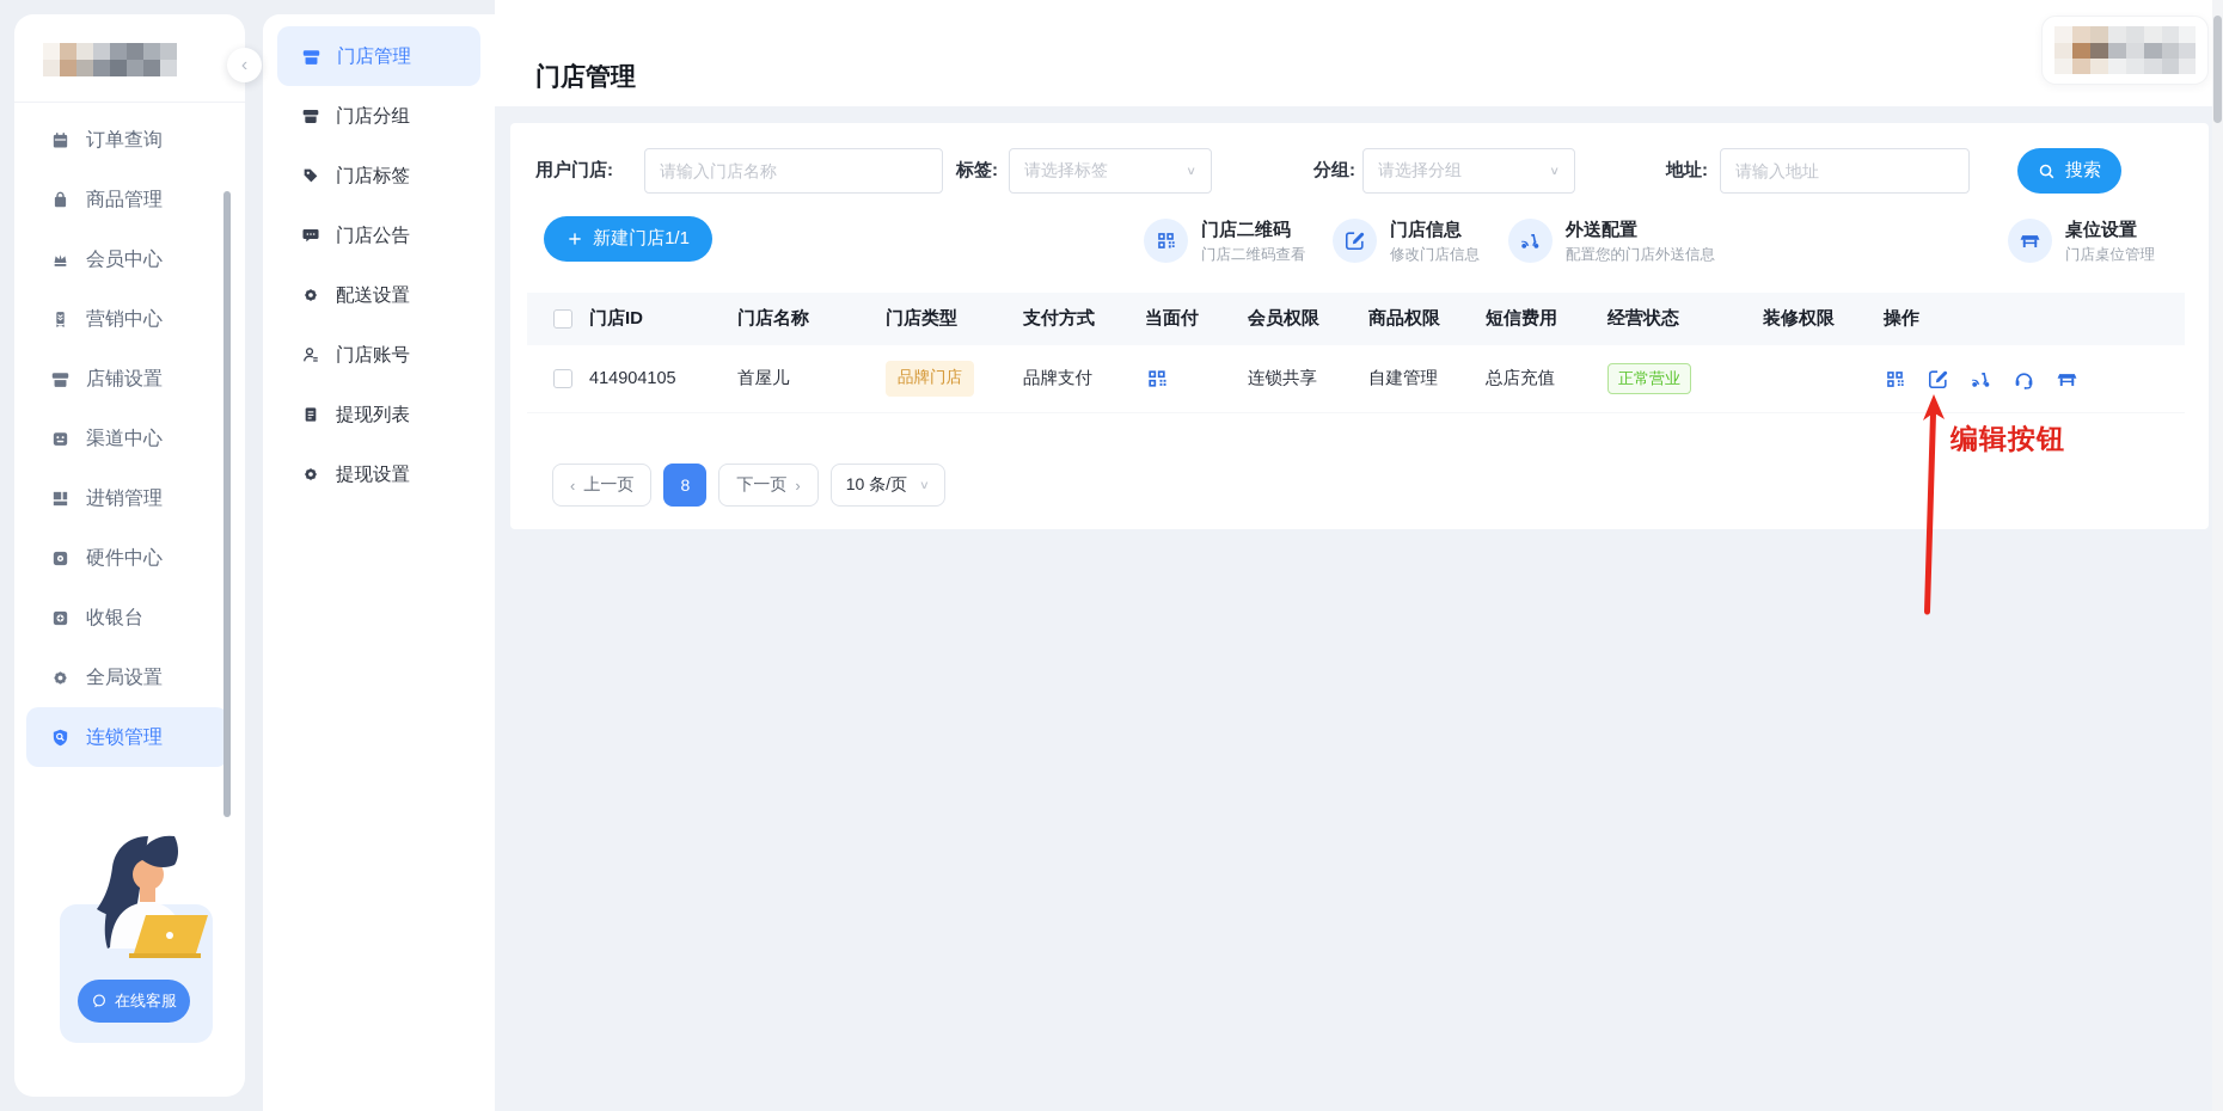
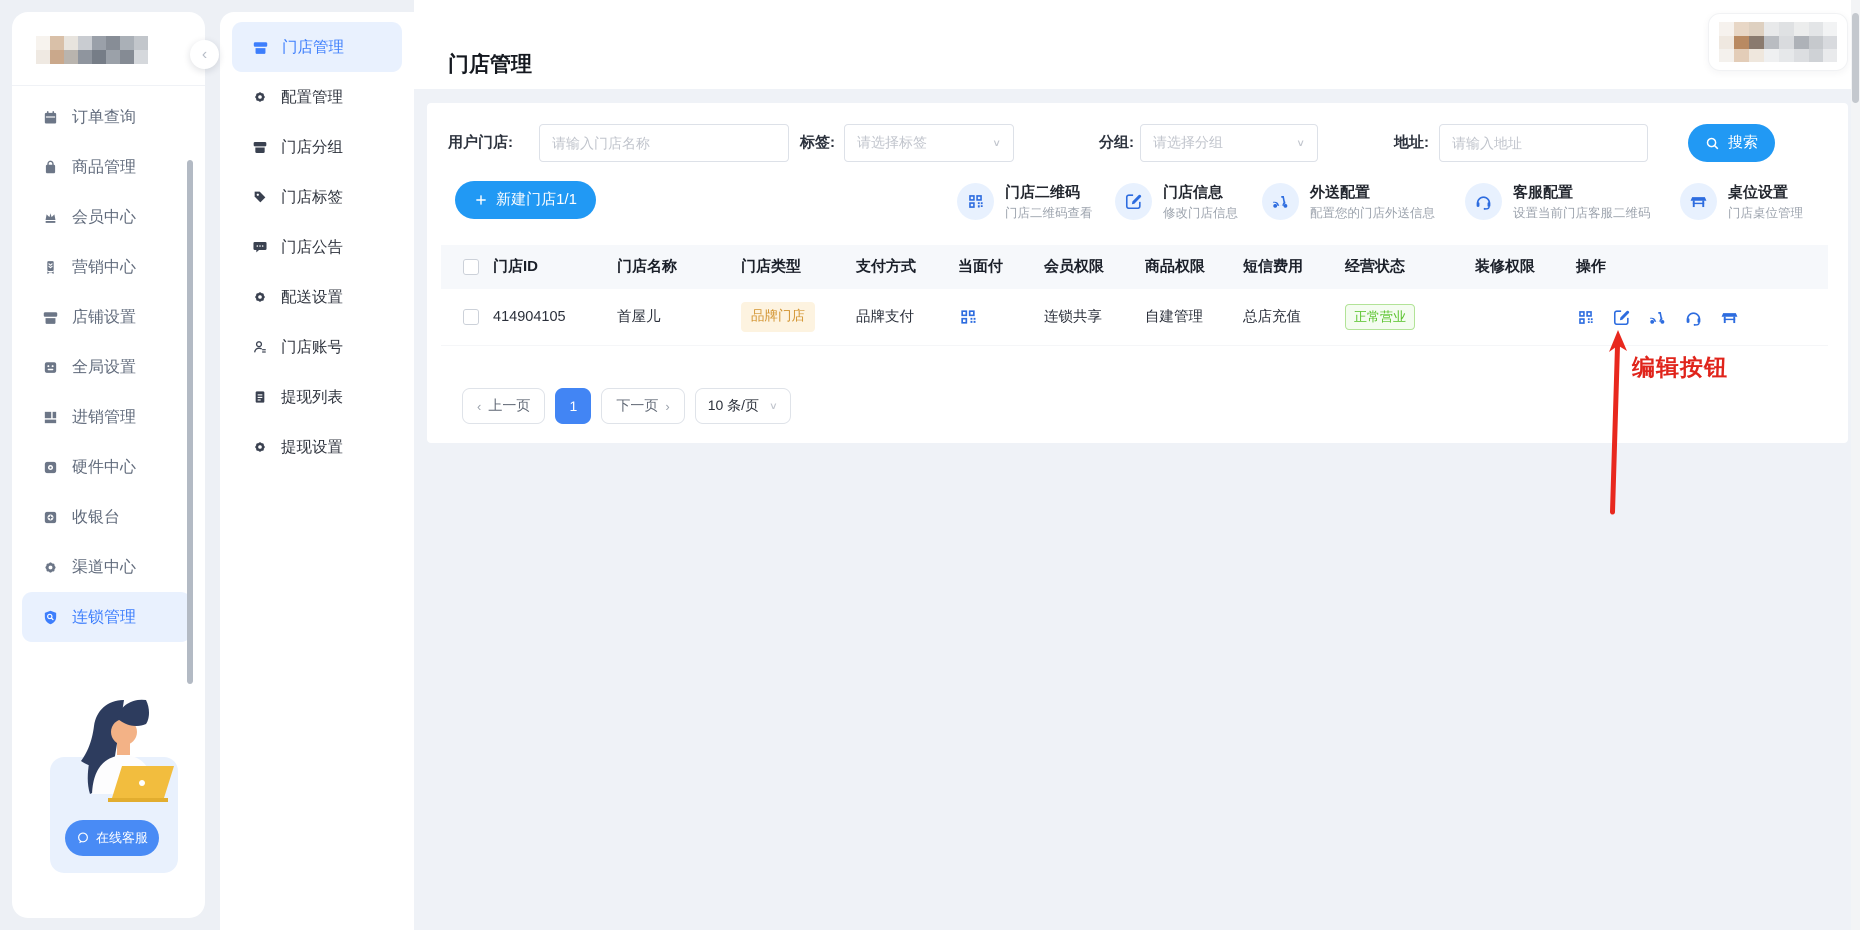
  订单查询
  商品管理
  会员中心
  营销中心
  店铺设置
- 渠道中心
+ 全局设置
  进销管理
  硬件中心
  收银台
- 全局设置
+ 渠道中心
  连锁管理
  在线客服
  ‹
  门店管理
+ 配置管理
  门店分组
  门店标签
  门店公告
  配送设置
  门店账号
  提现列表
  提现设置
  门店管理
  用户门店:
  请输入门店名称
  标签:
  请选择标签
  ∨
  分组:
  请选择分组
  ∨
  地址:
  请输入地址
  搜索
  新建门店1/1
  门店二维码
  门店二维码查看
  门店信息
  修改门店信息
  外送配置
  配置您的门店外送信息
+ 客服配置
+ 设置当前门店客服二维码
  桌位设置
  门店桌位管理
  门店ID
  门店名称
  门店类型
  支付方式
  当面付
  会员权限
  商品权限
  短信费用
  经营状态
  装修权限
  操作
  414904105
  首屋儿
  品牌门店
  品牌支付
  连锁共享
  自建管理
  总店充值
  正常营业
  ‹
  上一页
- 8
+ 1
  下一页
  ›
  10 条/页
  ∨
  编辑按钮
